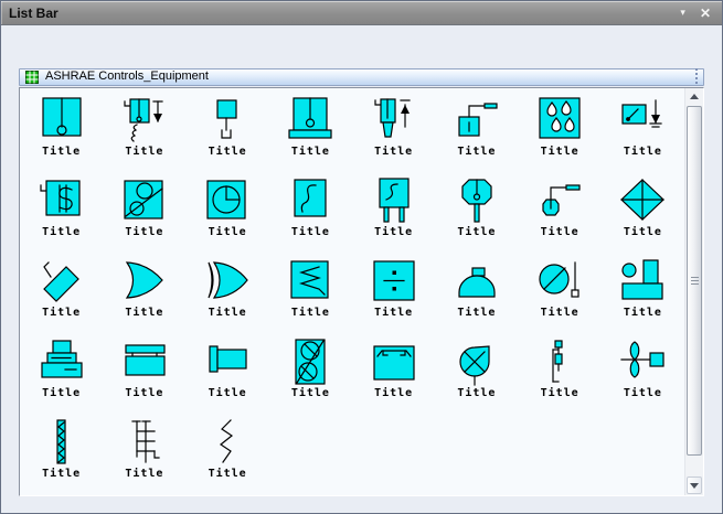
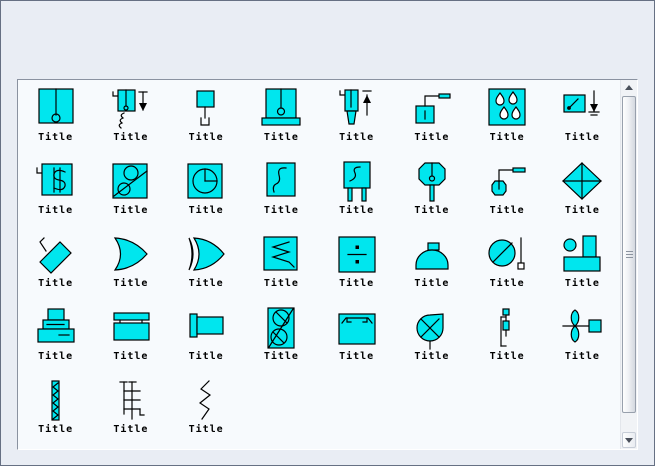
- List Bar
- ▾
- ✕
- ASHRAE Controls_Equipment
  Title
  Title
  Title
  Title
  Title
  Title
  Title
  Title
  Title
  Title
  Title
  Title
  Title
  Title
  Title
  Title
  Title
  Title
  Title
  Title
  Title
  Title
  Title
  Title
  Title
  Title
  Title
  Title
  Title
  Title
  Title
  Title
  Title
  Title
  Title
